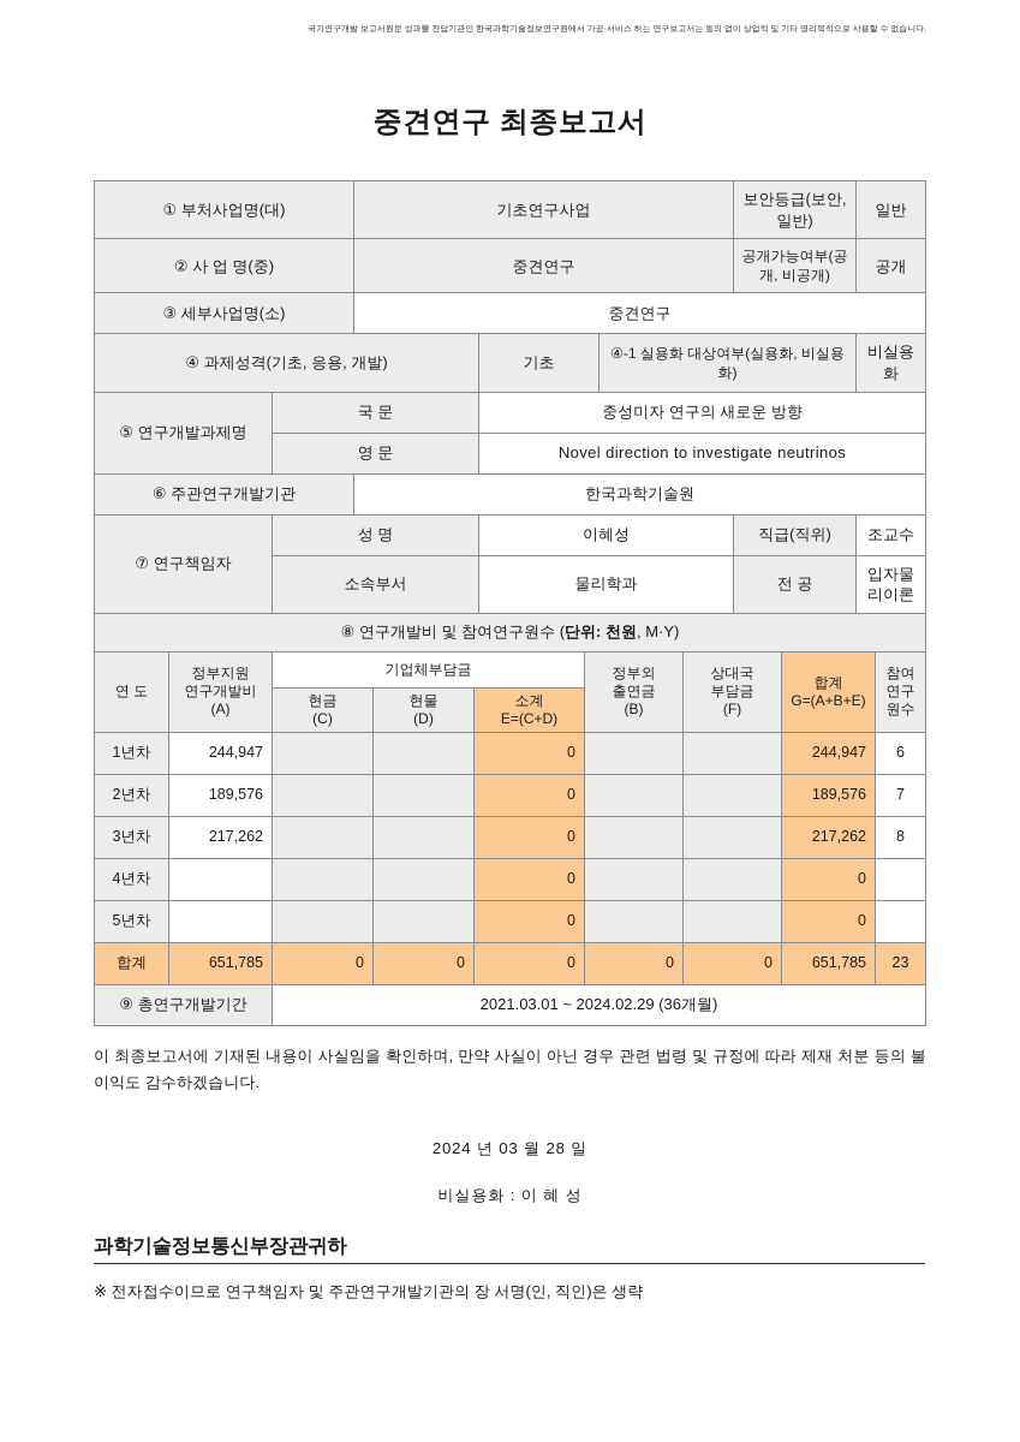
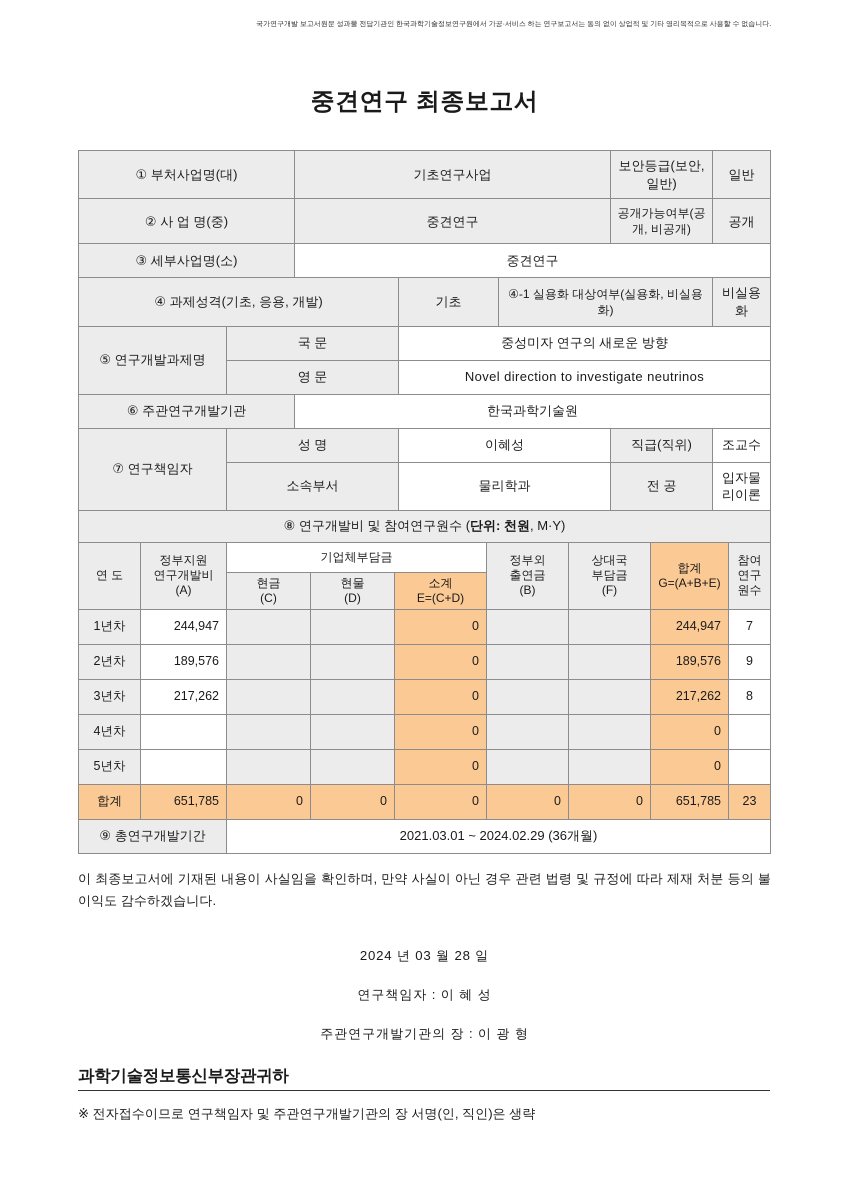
  국가연구개발 보고서원문 성과물 전담기관인 한국과학기술정보연구원에서 가공·서비스 하는 연구보고서는 동의 없이 상업적 및 기타 영리목적으로 사용할 수 없습니다.
  중견연구 최종보고서
  ① 부처사업명(대)	기초연구사업	보안등급(보안, 일반)	일반
  ② 사 업 명(중)	중견연구	공개가능여부(공개, 비공개)	공개
  ③ 세부사업명(소)	중견연구
  ④ 과제성격(기초, 응용, 개발)	기초	④-1 실용화 대상여부(실용화, 비실용화)	비실용화
  ⑤ 연구개발과제명	국 문	중성미자 연구의 새로운 방향
  영 문	Novel direction to investigate neutrinos
  ⑥ 주관연구개발기관	한국과학기술원
  ⑦ 연구책임자	성 명	이혜성	직급(직위)	조교수
  소속부서	물리학과	전 공	입자물리이론
  ⑧ 연구개발비 및 참여연구원수 (단위: 천원, M·Y)
  연 도	정부지원 연구개발비 (A)	기업체부담금	정부외 출연금 (B)	상대국 부담금 (F)	합계 G=(A+B+E)	참여 연구원수
  현금 (C)	현물 (D)	소계 E=(C+D)
- 1년차	244,947			0			244,947	6
+ 1년차	244,947			0			244,947	7
- 2년차	189,576			0			189,576	7
+ 2년차	189,576			0			189,576	9
  3년차	217,262			0			217,262	8
  4년차				0			0
  5년차				0			0
  합계	651,785	0	0	0	0	0	651,785	23
  ⑨ 총연구개발기간	2021.03.01 ~ 2024.02.29 (36개월)
  이 최종보고서에 기재된 내용이 사실임을 확인하며, 만약 사실이 아닌 경우 관련 법령 및 규정에 따라 제재 처분 등의 불이익도 감수하겠습니다.
  2024 년 03 월 28 일
- 비실용화 : 이 혜 성
+ 연구책임자 : 이 혜 성
+ 주관연구개발기관의 장 : 이 광 형
  과학기술정보통신부장관귀하
  ※ 전자접수이므로 연구책임자 및 주관연구개발기관의 장 서명(인, 직인)은 생략
